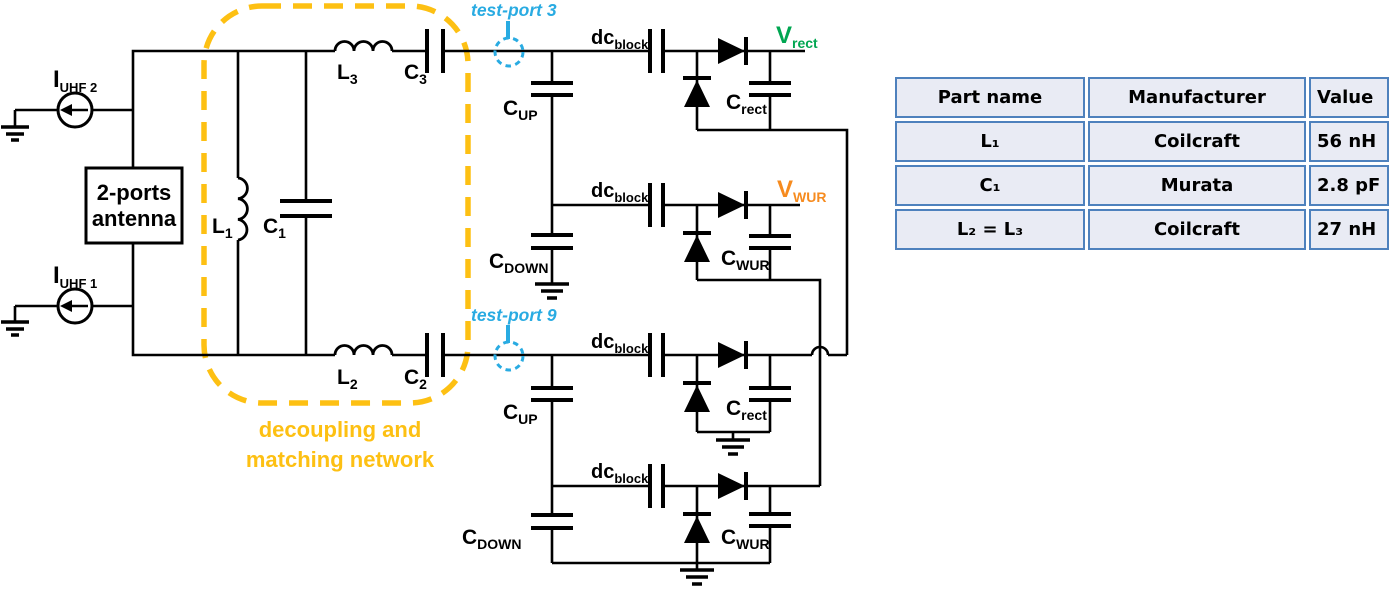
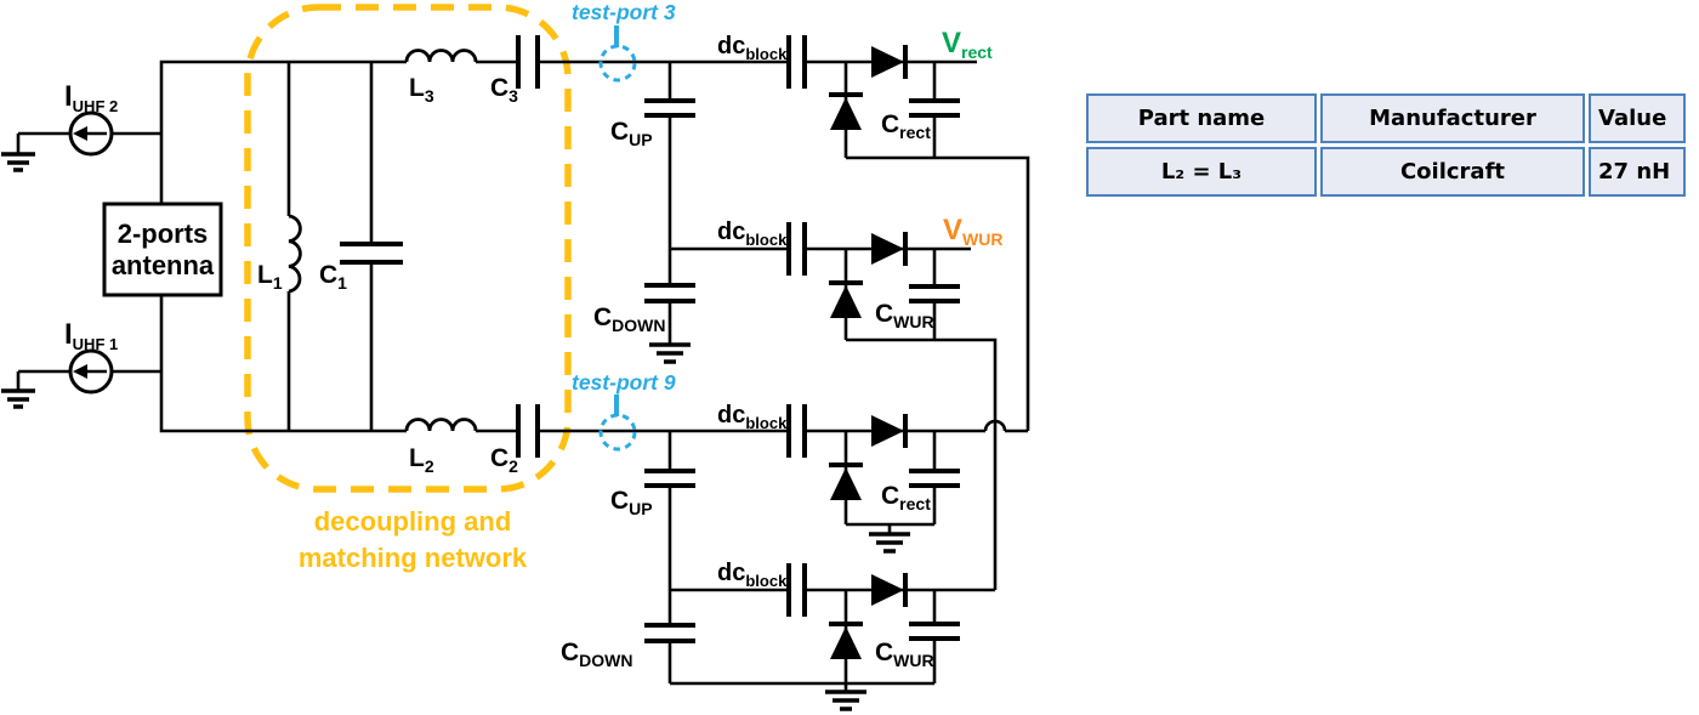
  2-ports
  antenna
  test-port 3
  test-port 9
  IUHF 2
  IUHF 1
  L1
  C1
  L3
  C3
  L2
  C2
  decoupling and
  matching network
  CUP
  CDOWN
  CUP
  CDOWN
  dcblock
  dcblock
  dcblock
  dcblock
  Crect
  CWUR
  Crect
  CWUR
  Vrect
  VWUR
  Part name	Manufacturer	Value
- L₁	Coilcraft	56 nH
- C₁	Murata	2.8 pF
  L₂ = L₃	Coilcraft	27 nH
